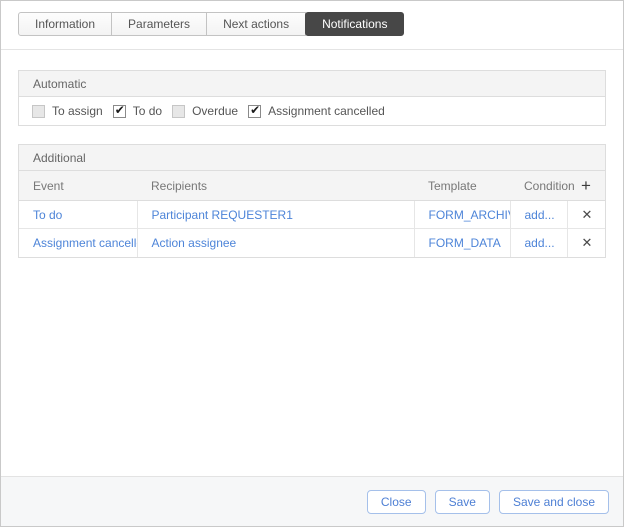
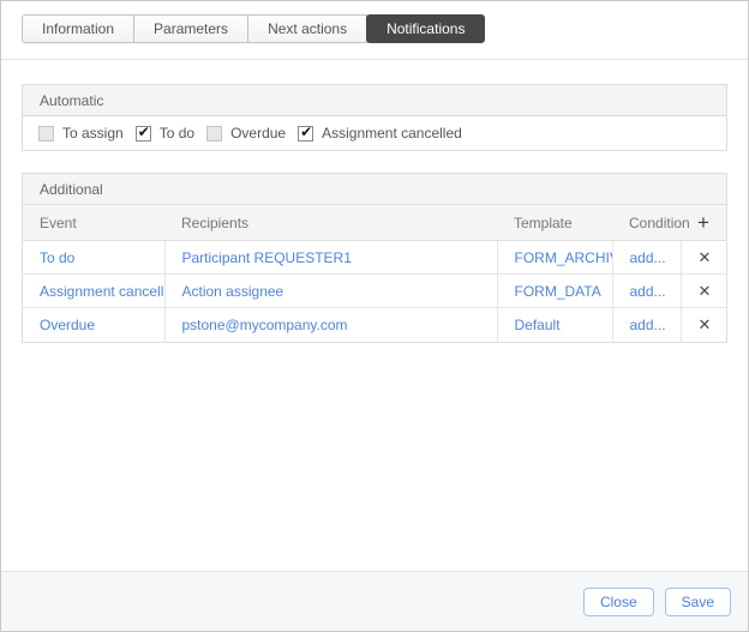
  Information
  Parameters
  Next actions
  Notifications
  Automatic
  To assign
  ✔
  To do
  Overdue
  ✔
  Assignment cancelled
  Additional
  Event	Recipients	Template	Condition	+
  To do	Participant REQUESTER1	FORM_ARCHI	add...	✕
  Assignment cancell	Action assignee	FORM_DATA	add...	✕
+ Overdue	pstone@mycompany.com	Default	add...	✕
  Close
  Save
- Save and close
